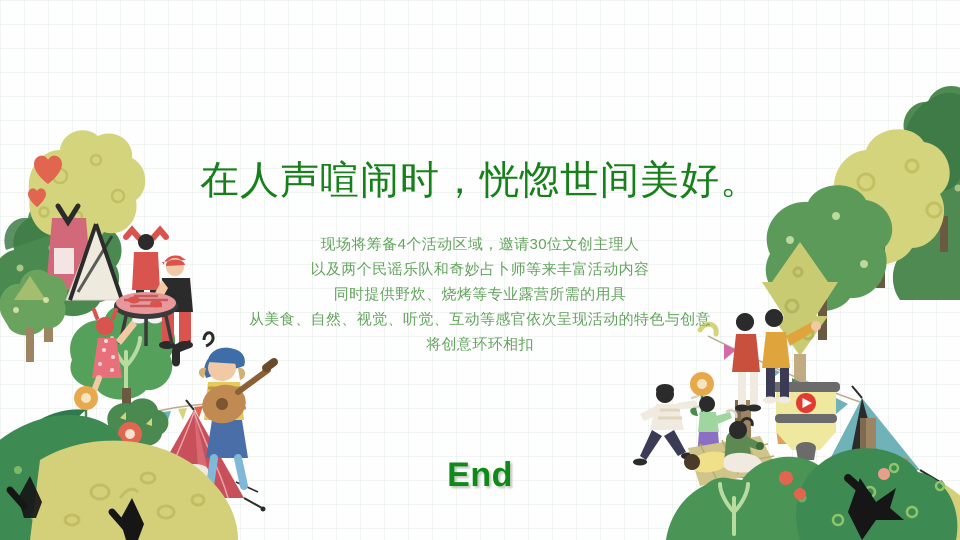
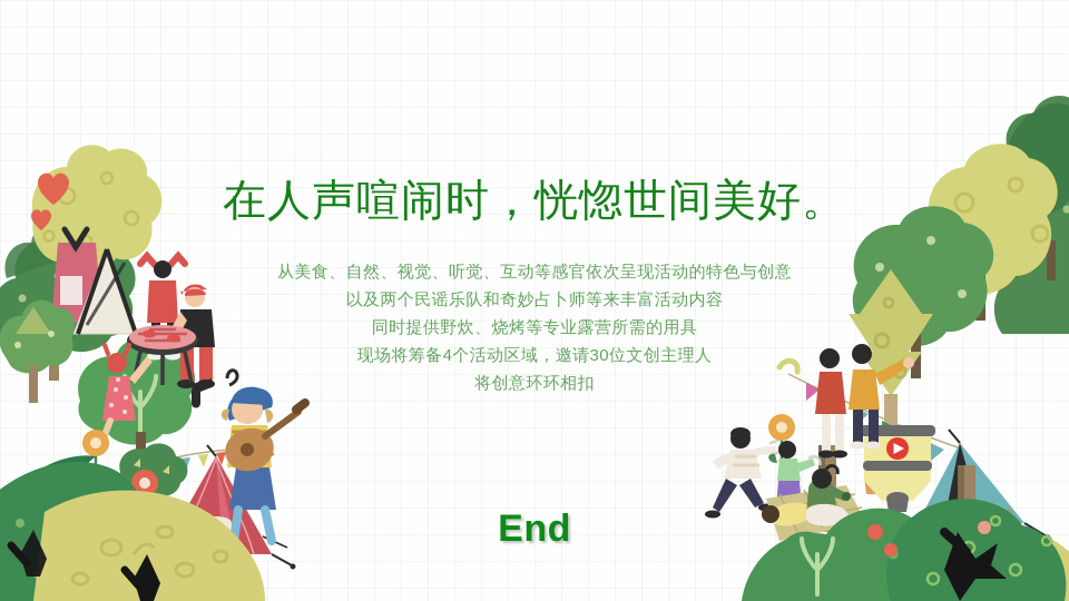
  在人声喧闹时，恍惚世间美好。
- 现场将筹备4个活动区域，邀请30位文创主理人
+ 从美食、自然、视觉、听觉、互动等感官依次呈现活动的特色与创意
  以及两个民谣乐队和奇妙占卜师等来丰富活动内容
  同时提供野炊、烧烤等专业露营所需的用具
- 从美食、自然、视觉、听觉、互动等感官依次呈现活动的特色与创意
+ 现场将筹备4个活动区域，邀请30位文创主理人
  将创意环环相扣
  End
